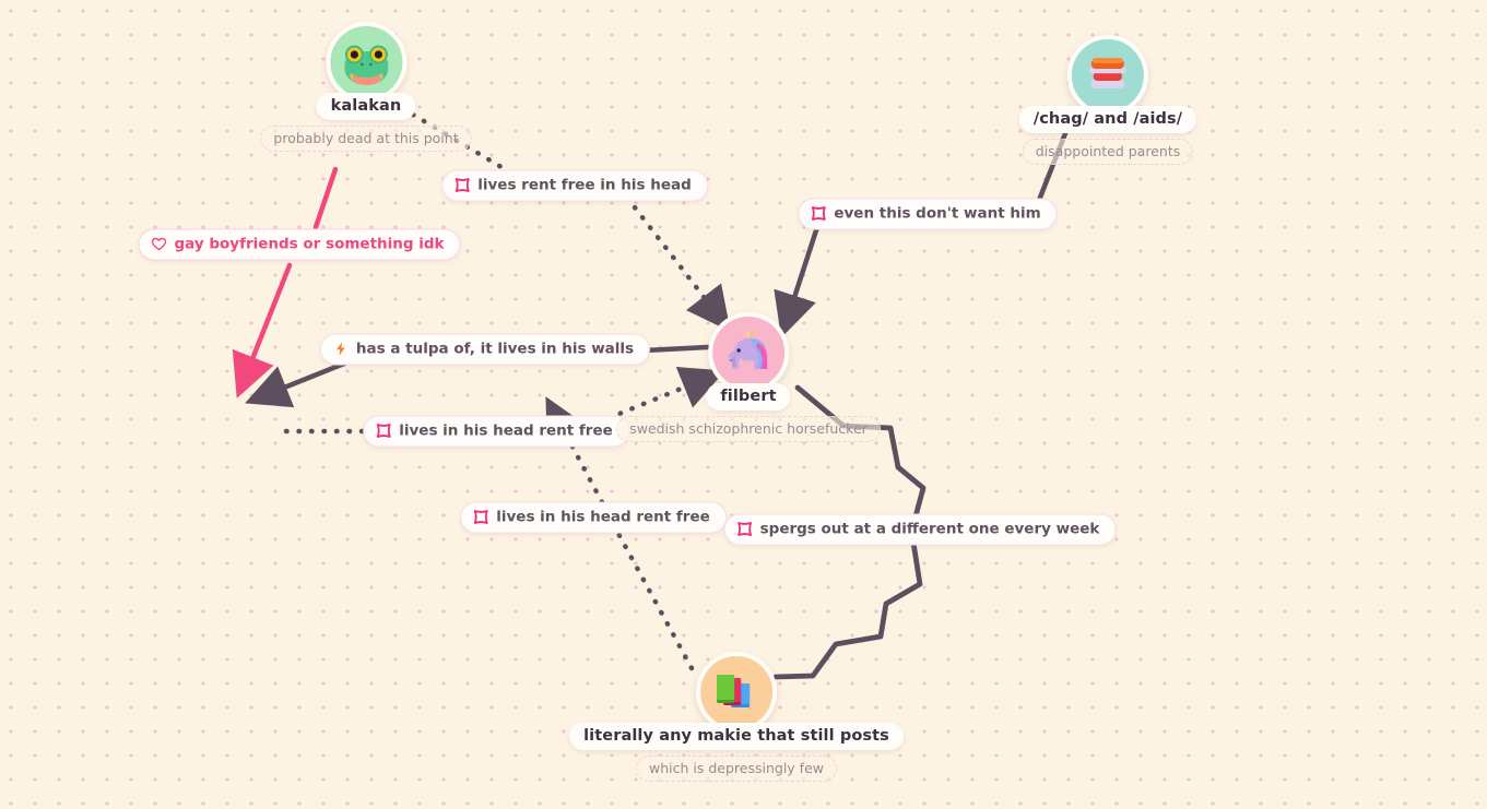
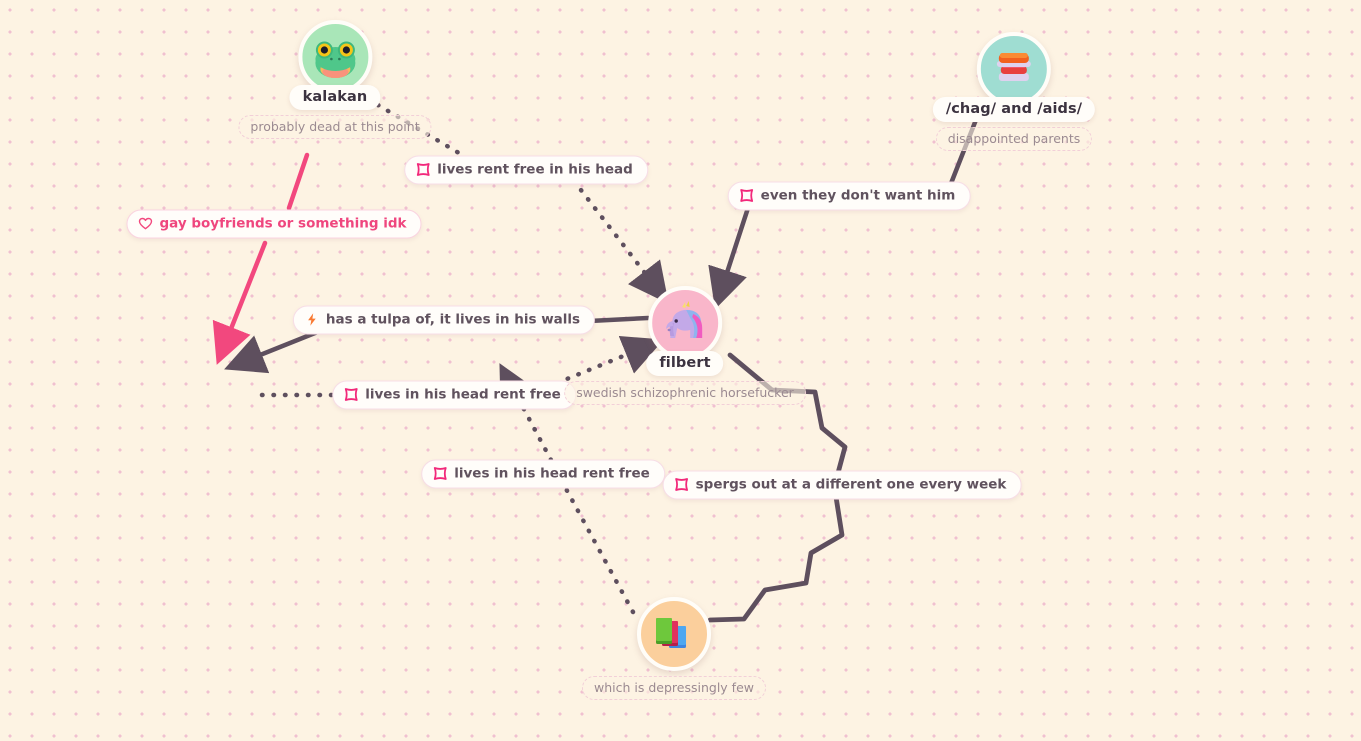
  kalakan
  probably dead at this point
  /chag/ and /aids/
  disappointed parents
  filbert
  swedish schizophrenic horsefucker
- literally any makie that still posts
  which is depressingly few
  lives rent free in his head
  gay boyfriends or something idk
- even this don't want him
+ even they don't want him
  has a tulpa of, it lives in his walls
  lives in his head rent free
  lives in his head rent free
  spergs out at a different one every week
